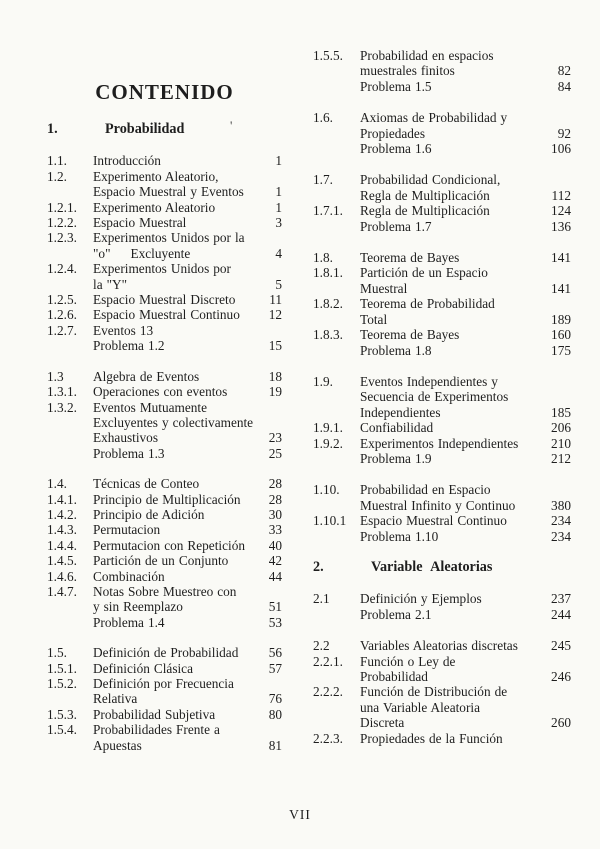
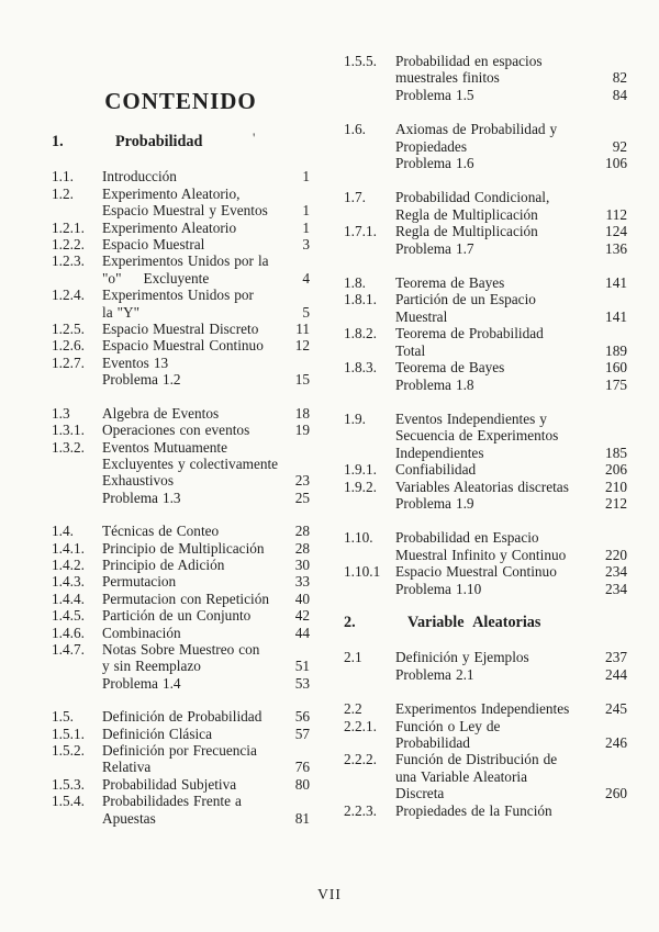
  CONTENIDO
  '
  1.
  Probabilidad
  1.1.
  Introducción
  1
  1.2.
  Experimento Aleatorio,
  Espacio Muestral y Eventos
  1
  1.2.1.
  Experimento Aleatorio
  1
  1.2.2.
  Espacio Muestral
  3
  1.2.3.
  Experimentos Unidos por la
  "o" Excluyente
  4
  1.2.4.
  Experimentos Unidos por
  la "Y"
  5
  1.2.5.
  Espacio Muestral Discreto
  11
  1.2.6.
  Espacio Muestral Continuo
  12
  1.2.7.
  Eventos 13
  Problema 1.2
  15
  1.3
  Algebra de Eventos
  18
  1.3.1.
  Operaciones con eventos
  19
  1.3.2.
  Eventos Mutuamente
  Excluyentes y colectivamente
  Exhaustivos
  23
  Problema 1.3
  25
  1.4.
  Técnicas de Conteo
  28
  1.4.1.
  Principio de Multiplicación
  28
  1.4.2.
  Principio de Adición
  30
  1.4.3.
  Permutacion
  33
  1.4.4.
  Permutacion con Repetición
  40
  1.4.5.
  Partición de un Conjunto
  42
  1.4.6.
  Combinación
  44
  1.4.7.
  Notas Sobre Muestreo con
  y sin Reemplazo
  51
  Problema 1.4
  53
  1.5.
  Definición de Probabilidad
  56
  1.5.1.
  Definición Clásica
  57
  1.5.2.
  Definición por Frecuencia
  Relativa
  76
  1.5.3.
  Probabilidad Subjetiva
  80
  1.5.4.
  Probabilidades Frente a
  Apuestas
  81
  1.5.5.
  Probabilidad en espacios
  muestrales finitos
  82
  Problema 1.5
  84
  1.6.
  Axiomas de Probabilidad y
  Propiedades
  92
  Problema 1.6
  106
  1.7.
  Probabilidad Condicional,
  Regla de Multiplicación
  112
  1.7.1.
  Regla de Multiplicación
  124
  Problema 1.7
  136
  1.8.
  Teorema de Bayes
  141
  1.8.1.
  Partición de un Espacio
  Muestral
  141
  1.8.2.
  Teorema de Probabilidad
  Total
  189
  1.8.3.
  Teorema de Bayes
  160
  Problema 1.8
  175
  1.9.
  Eventos Independientes y
  Secuencia de Experimentos
  Independientes
  185
  1.9.1.
  Confiabilidad
  206
  1.9.2.
- Experimentos Independientes
+ Variables Aleatorias discretas
  210
  Problema 1.9
  212
  1.10.
  Probabilidad en Espacio
  Muestral Infinito y Continuo
- 380
+ 220
  1.10.1
  Espacio Muestral Continuo
  234
  Problema 1.10
  234
  2.
  Variable Aleatorias
  2.1
  Definición y Ejemplos
  237
  Problema 2.1
  244
  2.2
- Variables Aleatorias discretas
+ Experimentos Independientes
  245
  2.2.1.
  Función o Ley de
  Probabilidad
  246
  2.2.2.
  Función de Distribución de
  una Variable Aleatoria
  Discreta
  260
  2.2.3.
  Propiedades de la Función
  VII
